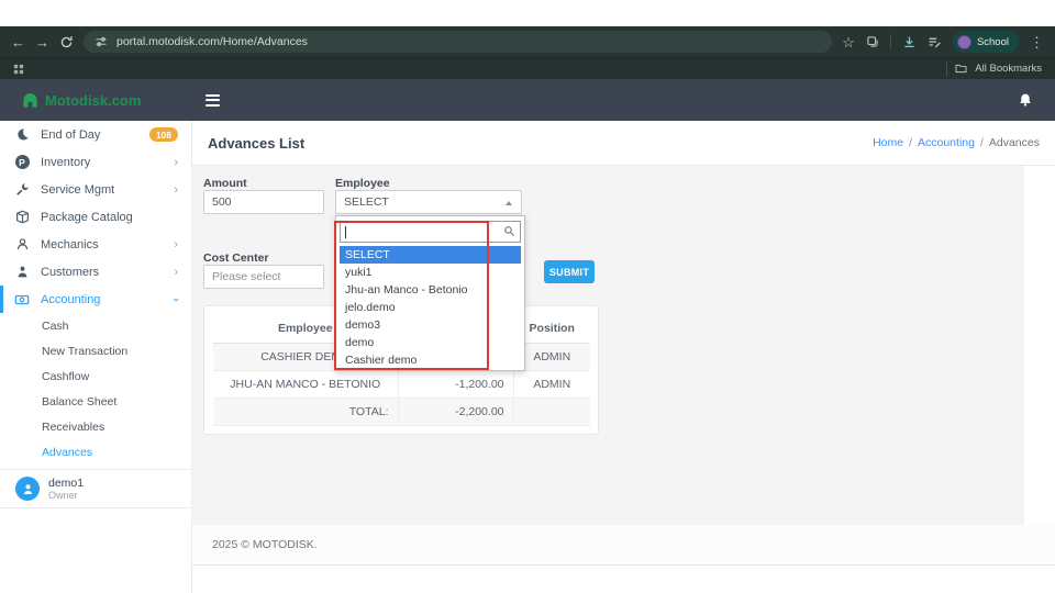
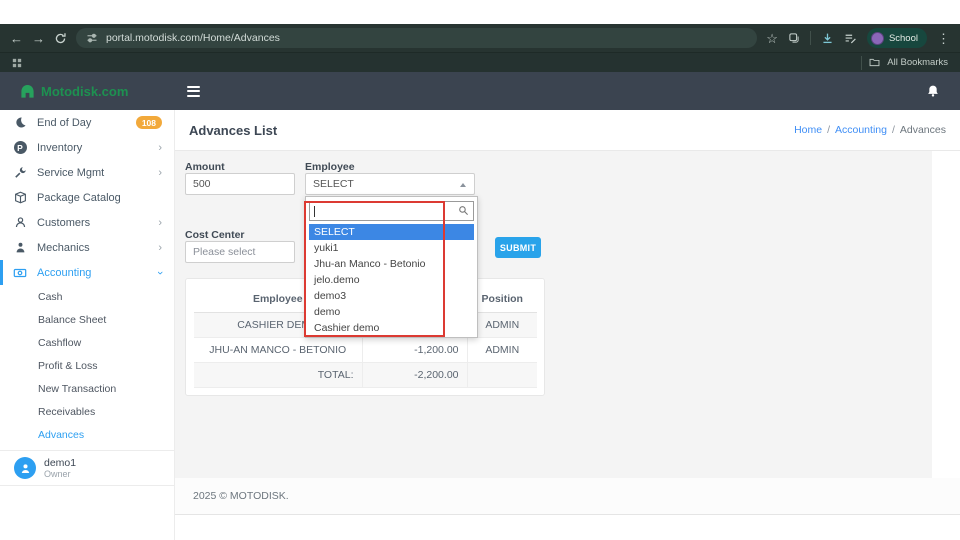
  ←
  →
  portal.motodisk.com/Home/Advances
  ☆
  School
  ⋮
  All Bookmarks
  Motodisk.com
  End of Day
  108
  P
  Inventory
  ›
  Service Mgmt
  ›
  Package Catalog
- Mechanics
+ Customers
  ›
- Customers
+ Mechanics
  ›
  Accounting
  Cash
- New Transaction
+ Balance Sheet
  Cashflow
+ Profit & Loss
- Balance Sheet
+ New Transaction
  Receivables
  Advances
  demo1
  Owner
  Advances List
  Home
  /
  Accounting
  /
  Advances
  Amount
  500
  Employee
  SELECT
  SELECT
  yuki1
  Jhu-an Manco - Betonio
  jelo.demo
  demo3
  demo
  Cashier demo
  Cost Center
  Please select
  SUBMIT
  Employee		Position
  CASHIER DE		ADMIN
  JHU-AN MANCO - BETONIO	-1,200.00	ADMIN
  TOTAL:	-2,200.00
  2025 © MOTODISK.
